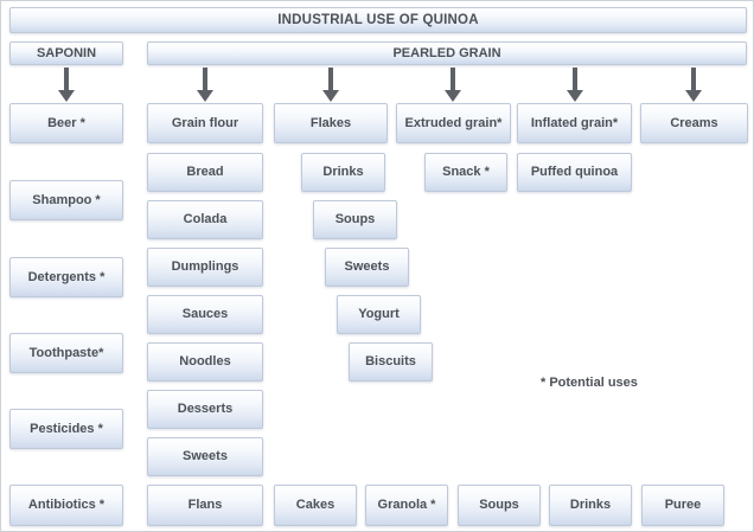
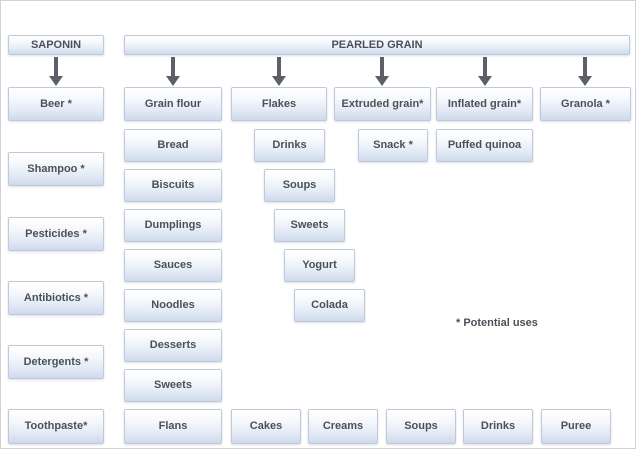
- INDUSTRIAL USE OF QUINOA
  SAPONIN
  PEARLED GRAIN
  Beer *
  Shampoo *
- Detergents *
+ Pesticides *
- Toothpaste*
+ Antibiotics *
- Pesticides *
+ Detergents *
- Antibiotics *
+ Toothpaste*
  Grain flour
  Bread
- Colada
+ Biscuits
  Dumplings
  Sauces
  Noodles
  Desserts
  Sweets
  Flans
  Flakes
  Drinks
  Soups
  Sweets
  Yogurt
- Biscuits
+ Colada
  Extruded grain*
  Snack *
  Inflated grain*
  Puffed quinoa
- Creams
+ Granola *
  Cakes
- Granola *
+ Creams
  Soups
  Drinks
  Puree
  * Potential uses
